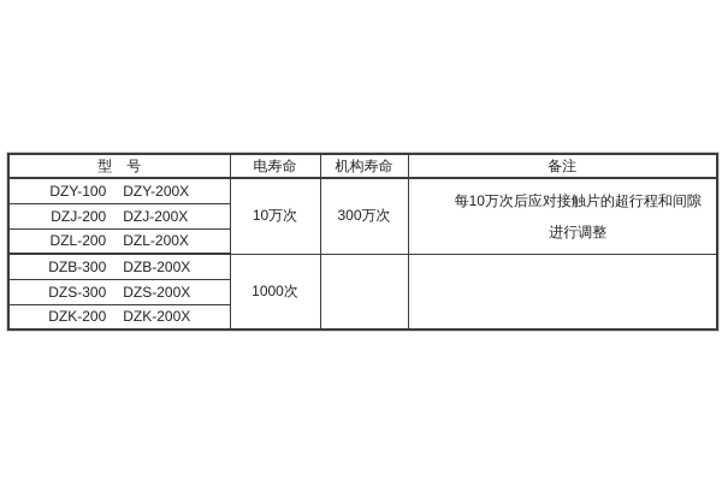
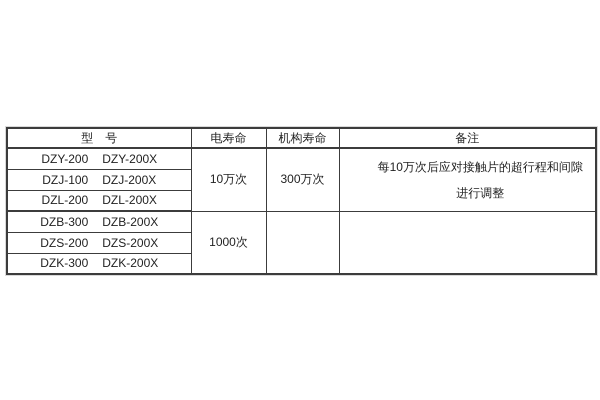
  型 号	电寿命	机构寿命	备注
- DZY-100 DZY-200X	10万次	300万次	每10万次后应对接触片的超行程和间隙 进行调整
+ DZY-200 DZY-200X	10万次	300万次	每10万次后应对接触片的超行程和间隙 进行调整
- DZJ-200 DZJ-200X
+ DZJ-100 DZJ-200X
  DZL-200 DZL-200X
  DZB-300 DZB-200X	1000次
- DZS-300 DZS-200X
+ DZS-200 DZS-200X
- DZK-200 DZK-200X
+ DZK-300 DZK-200X
